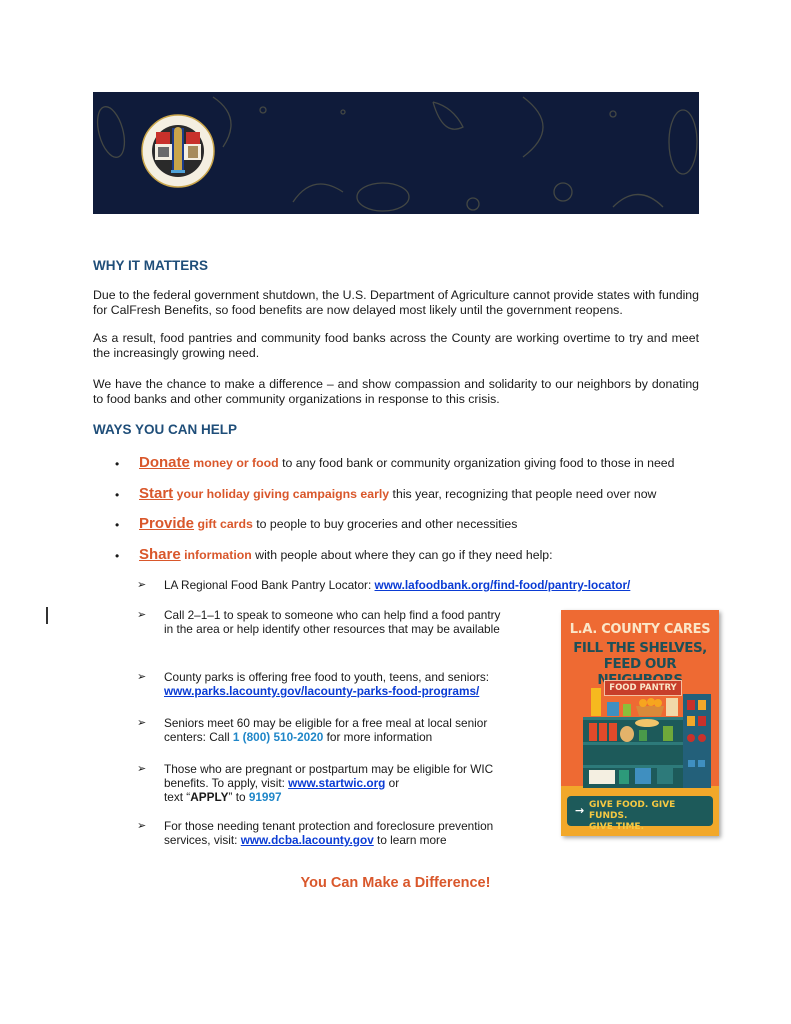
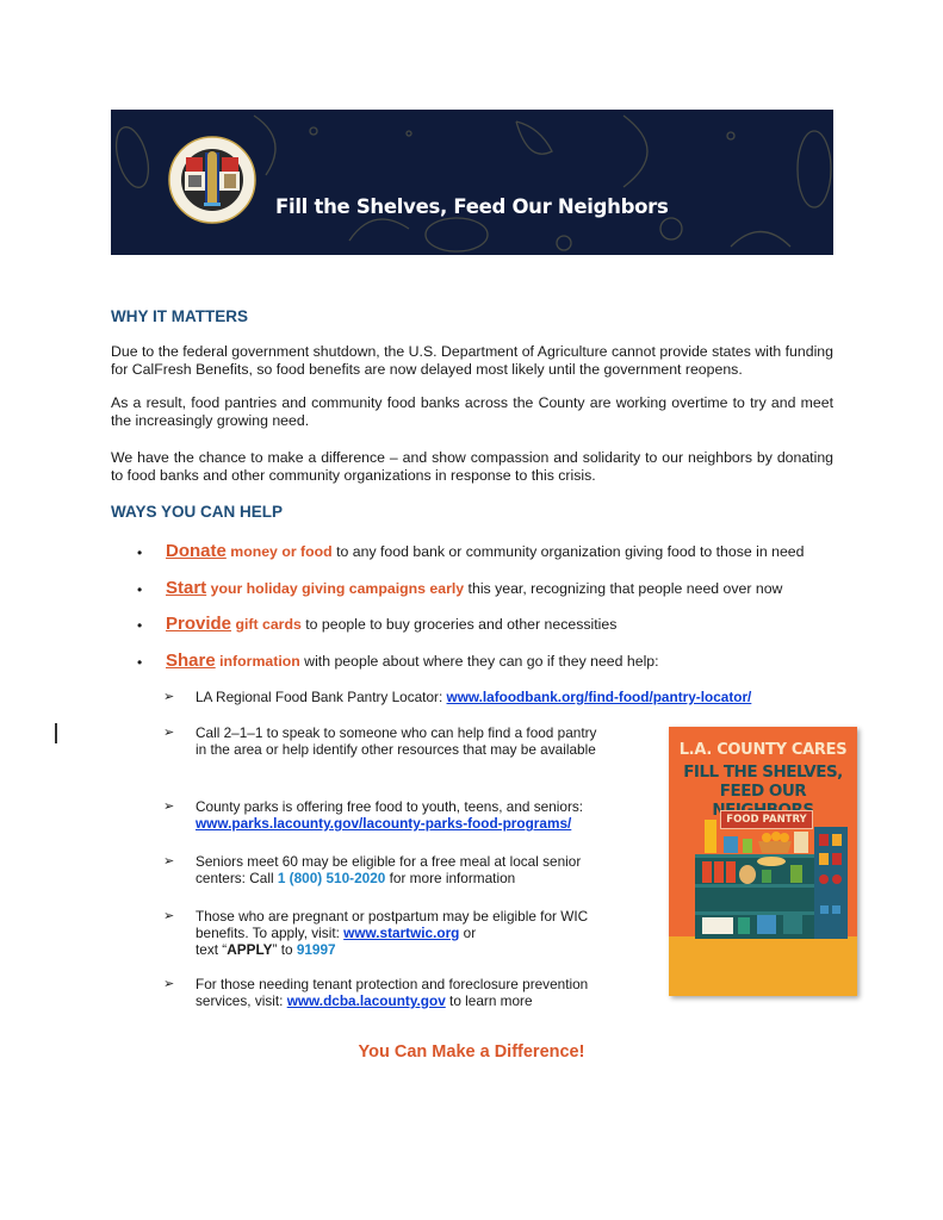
+ Fill the Shelves, Feed Our Neighbors
  WHY IT MATTERS
  Due to the federal government shutdown, the U.S. Department of Agriculture cannot provide states with funding for CalFresh Benefits, so food benefits are now delayed most likely until the government reopens.
  As a result, food pantries and community food banks across the County are working overtime to try and meet the increasingly growing need.
  We have the chance to make a difference – and show compassion and solidarity to our neighbors by donating to food banks and other community organizations in response to this crisis.
  WAYS YOU CAN HELP
  •
  Donate money or food to any food bank or community organization giving food to those in need
  •
  Start your holiday giving campaigns early this year, recognizing that people need over now
  •
  Provide gift cards to people to buy groceries and other necessities
  •
  Share information with people about where they can go if they need help:
  ➢
  LA Regional Food Bank Pantry Locator: www.lafoodbank.org/find-food/pantry-locator/
  ➢
  Call 2–1–1 to speak to someone who can help find a food pantry in the area or help identify other resources that may be available
  ➢
  County parks is offering free food to youth, teens, and seniors:
  www.parks.lacounty.gov/lacounty-parks-food-programs/
  ➢
  Seniors meet 60 may be eligible for a free meal at local senior centers: Call 1 (800) 510-2020 for more information
  ➢
  Those who are pregnant or postpartum may be eligible for WIC benefits. To apply, visit: www.startwic.org or
  text “APPLY” to 91997
  ➢
  For those needing tenant protection and foreclosure prevention services, visit: www.dcba.lacounty.gov to learn more
  L.A. COUNTY CARES
  FILL THE SHELVES,
  FOOD PANTRY
- →
- GIVE FOOD. GIVE FUNDS.
- GIVE TIME.
  You Can Make a Difference!
